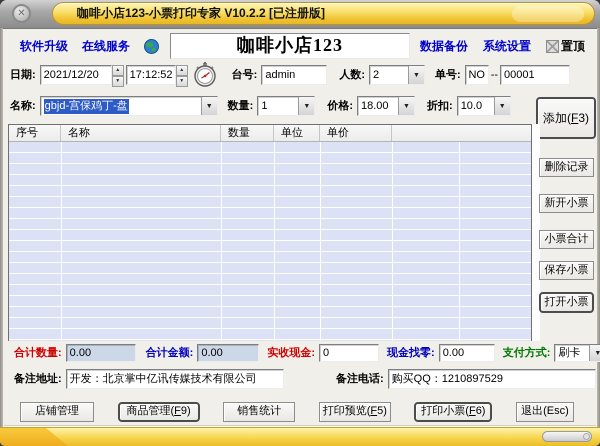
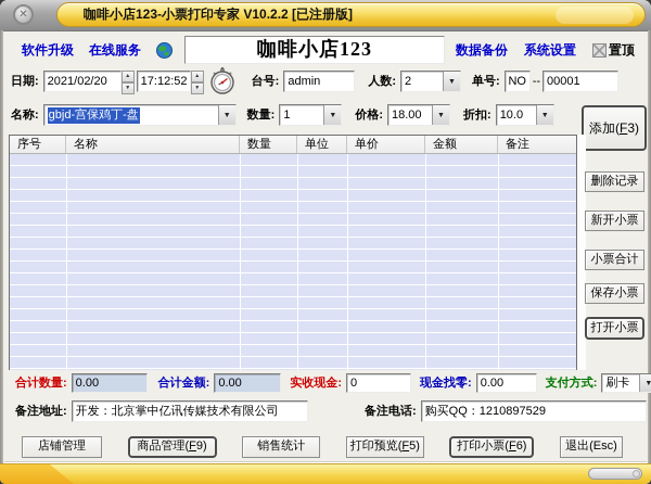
  ✕
  咖啡小店123-小票打印专家 V10.2.2 [已注册版]
  软件升级
  在线服务
  咖啡小店123
  数据备份
  系统设置
  置顶
  日期:
- 2021/12/20
+ 2021/02/20
  17:12:52
  台号:
  admin
  人数:
  2
  单号:
  NO
  --
  00001
  名称:
  gbjd-宫保鸡丁-盘
  数量:
  1
  价格:
  18.00
  折扣:
  10.0
  添加(F3)
  序号
  名称
  数量
  单位
  单价
+ 金额
+ 备注
  删除记录
  新开小票
  小票合计
  保存小票
  打开小票
  合计数量:
  0.00
  合计金额:
  0.00
  实收现金:
  0
  现金找零:
  0.00
  支付方式:
  刷卡
  备注地址:
  开发：北京掌中亿讯传媒技术有限公司
  备注电话:
  购买QQ：1210897529
  店铺管理
  商品管理(F9)
  销售统计
  打印预览(F5)
  打印小票(F6)
  退出(Esc)
